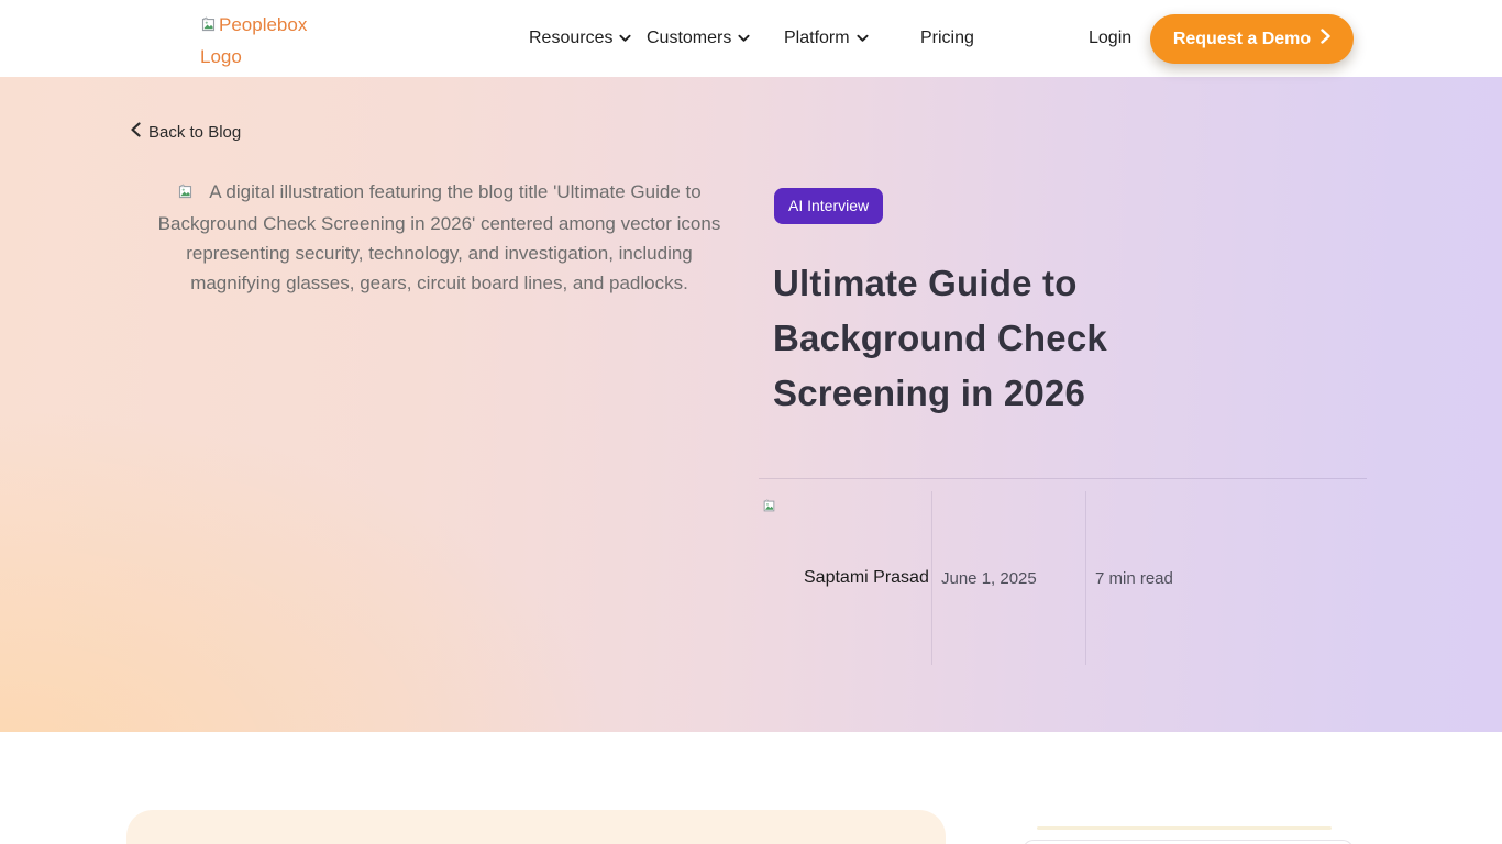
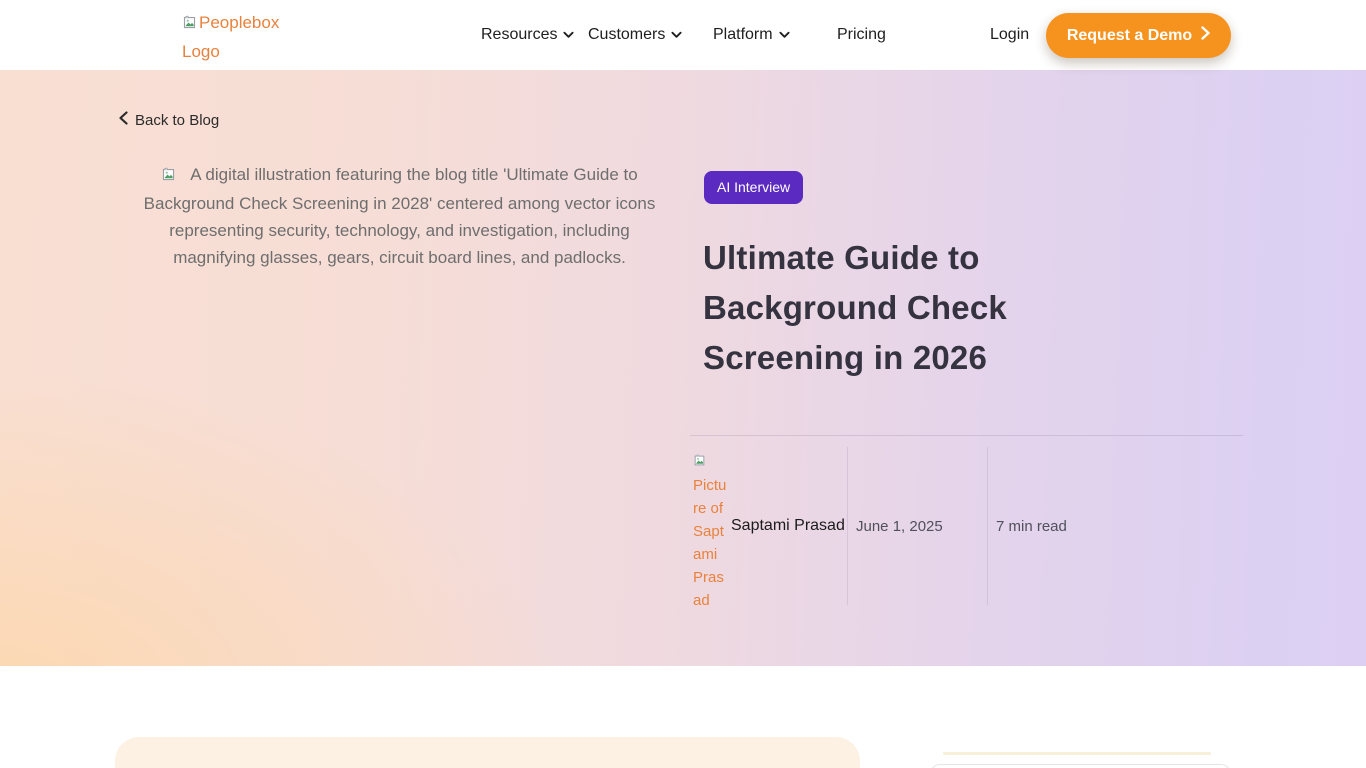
  Peoplebox Logo
  Resources
  Customers
  Platform
  Pricing
  Login
  Request a Demo
  Back to Blog
- A digital illustration featuring the blog title 'Ultimate Guide to Background Check Screening in 2026' centered among vector icons representing security, technology, and investigation, including magnifying glasses, gears, circuit board lines, and padlocks.
+ A digital illustration featuring the blog title 'Ultimate Guide to Background Check Screening in 2028' centered among vector icons representing security, technology, and investigation, including magnifying glasses, gears, circuit board lines, and padlocks.
  AI Interview
  Ultimate Guide to Background Check Screening in 2026
+ Picture of Saptami Prasad
  Saptami Prasad
  June 1, 2025
  7 min read
